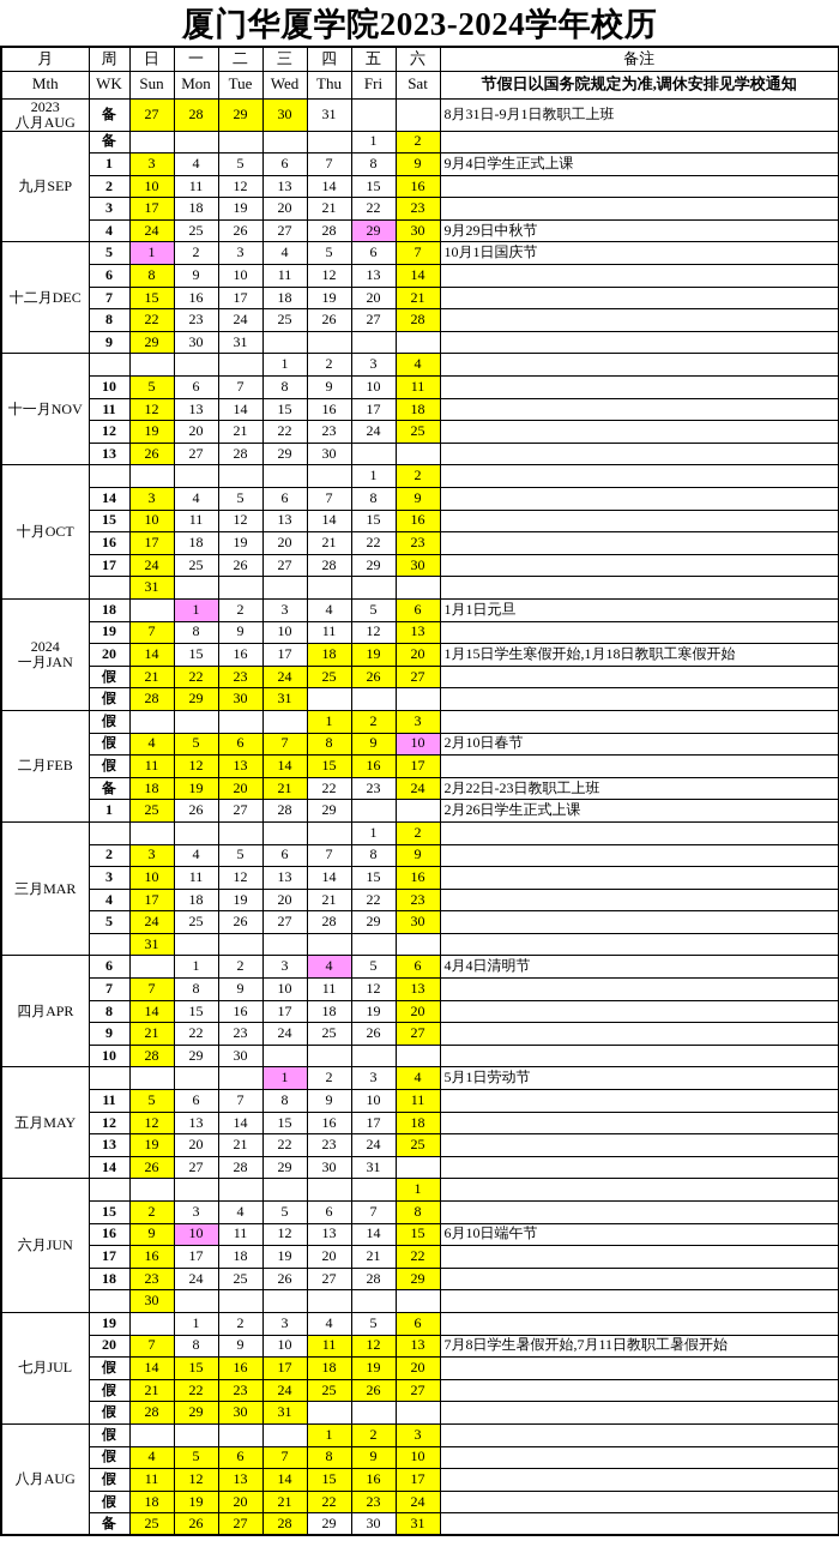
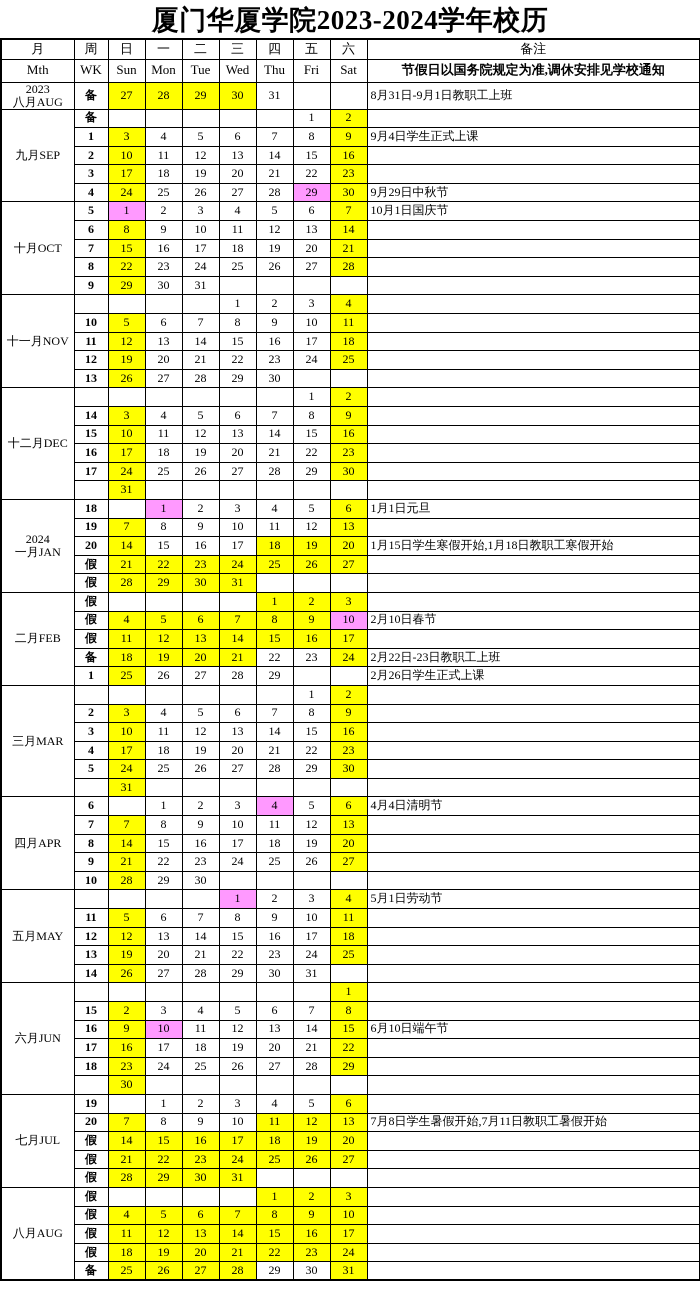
  厦门华厦学院2023-2024学年校历
  月	周	日	一	二	三	四	五	六	备注
  Mth	WK	Sun	Mon	Tue	Wed	Thu	Fri	Sat	节假日以国务院规定为准,调休安排见学校通知
  2023 八月AUG	备	27	28	29	30	31			8月31日-9月1日教职工上班
  九月SEP	备						1	2
  1	3	4	5	6	7	8	9	9月4日学生正式上课
  2	10	11	12	13	14	15	16
  3	17	18	19	20	21	22	23
  4	24	25	26	27	28	29	30	9月29日中秋节
- 十二月DEC	5	1	2	3	4	5	6	7	10月1日国庆节
+ 十月OCT	5	1	2	3	4	5	6	7	10月1日国庆节
  6	8	9	10	11	12	13	14
  7	15	16	17	18	19	20	21
  8	22	23	24	25	26	27	28
  9	29	30	31
  十一月NOV					1	2	3	4
  10	5	6	7	8	9	10	11
  11	12	13	14	15	16	17	18
  12	19	20	21	22	23	24	25
  13	26	27	28	29	30
- 十月OCT							1	2
+ 十二月DEC							1	2
  14	3	4	5	6	7	8	9
  15	10	11	12	13	14	15	16
  16	17	18	19	20	21	22	23
  17	24	25	26	27	28	29	30
  	31
  2024 一月JAN	18		1	2	3	4	5	6	1月1日元旦
  19	7	8	9	10	11	12	13
  20	14	15	16	17	18	19	20	1月15日学生寒假开始,1月18日教职工寒假开始
  假	21	22	23	24	25	26	27
  假	28	29	30	31
  二月FEB	假					1	2	3
  假	4	5	6	7	8	9	10	2月10日春节
  假	11	12	13	14	15	16	17
  备	18	19	20	21	22	23	24	2月22日-23日教职工上班
  1	25	26	27	28	29			2月26日学生正式上课
  三月MAR							1	2
  2	3	4	5	6	7	8	9
  3	10	11	12	13	14	15	16
  4	17	18	19	20	21	22	23
  5	24	25	26	27	28	29	30
  	31
  四月APR	6		1	2	3	4	5	6	4月4日清明节
  7	7	8	9	10	11	12	13
  8	14	15	16	17	18	19	20
  9	21	22	23	24	25	26	27
  10	28	29	30
  五月MAY					1	2	3	4	5月1日劳动节
  11	5	6	7	8	9	10	11
  12	12	13	14	15	16	17	18
  13	19	20	21	22	23	24	25
  14	26	27	28	29	30	31
  六月JUN								1
  15	2	3	4	5	6	7	8
  16	9	10	11	12	13	14	15	6月10日端午节
  17	16	17	18	19	20	21	22
  18	23	24	25	26	27	28	29
  	30
  七月JUL	19		1	2	3	4	5	6
  20	7	8	9	10	11	12	13	7月8日学生暑假开始,7月11日教职工暑假开始
  假	14	15	16	17	18	19	20
  假	21	22	23	24	25	26	27
  假	28	29	30	31
  八月AUG	假					1	2	3
  假	4	5	6	7	8	9	10
  假	11	12	13	14	15	16	17
  假	18	19	20	21	22	23	24
  备	25	26	27	28	29	30	31
